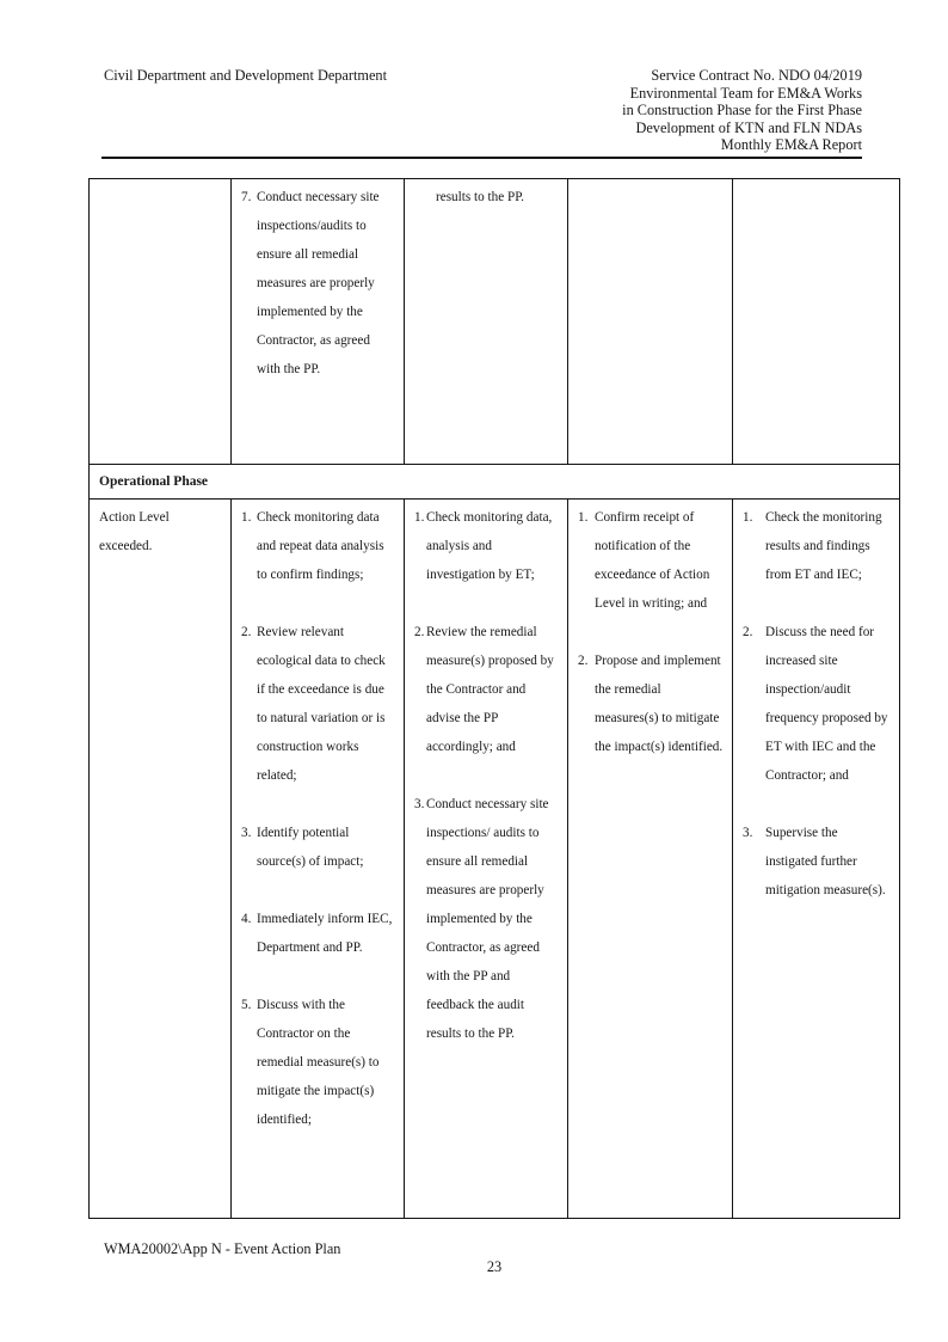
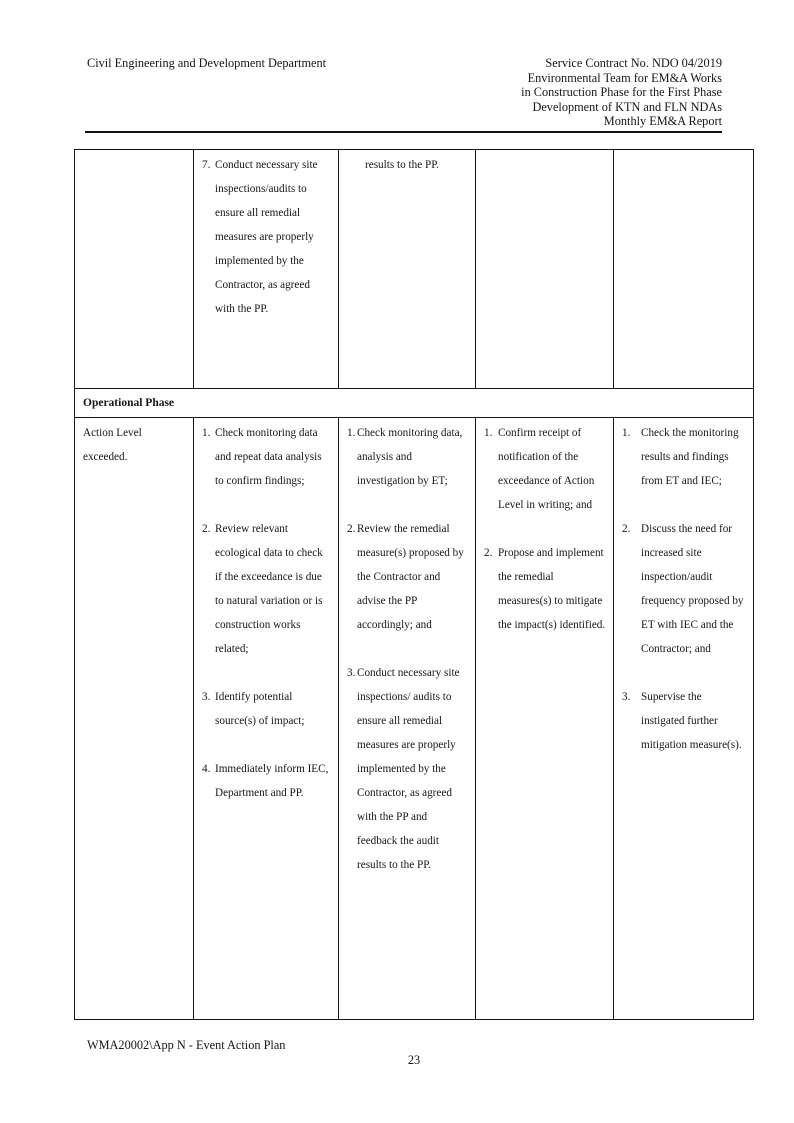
- Civil Department and Development Department
+ Civil Engineering and Development Department
  Service Contract No. NDO 04/2019
  Environmental Team for EM&A Works
  in Construction Phase for the First Phase
  Development of KTN and FLN NDAs
  Monthly EM&A Report
  7.
  Conduct necessary site inspections/audits to ensure all remedial measures are properly implemented by the Contractor, as agreed with the PP.
  results to the PP.
  Operational Phase
  Action Level exceeded.
  1.
  Check monitoring data and repeat data analysis to confirm findings;
  2.
  Review relevant ecological data to check if the exceedance is due to natural variation or is construction works related;
  3.
  Identify potential source(s) of impact;
  4.
  Immediately inform IEC, Department and PP.
- 5.
- Discuss with the Contractor on the remedial measure(s) to mitigate the impact(s) identified;
  1.
  Check monitoring data, analysis and investigation by ET;
  2.
  Review the remedial measure(s) proposed by the Contractor and advise the PP accordingly; and
  3.
  Conduct necessary site inspections/ audits to ensure all remedial measures are properly implemented by the Contractor, as agreed with the PP and feedback the audit results to the PP.
  1.
  Confirm receipt of notification of the exceedance of Action Level in writing; and
  2.
  Propose and implement the remedial measures(s) to mitigate the impact(s) identified.
  1.
  Check the monitoring results and findings from ET and IEC;
  2.
  Discuss the need for increased site inspection/audit frequency proposed by ET with IEC and the Contractor; and
  3.
  Supervise the instigated further mitigation measure(s).
  WMA20002\App N - Event Action Plan
  23
